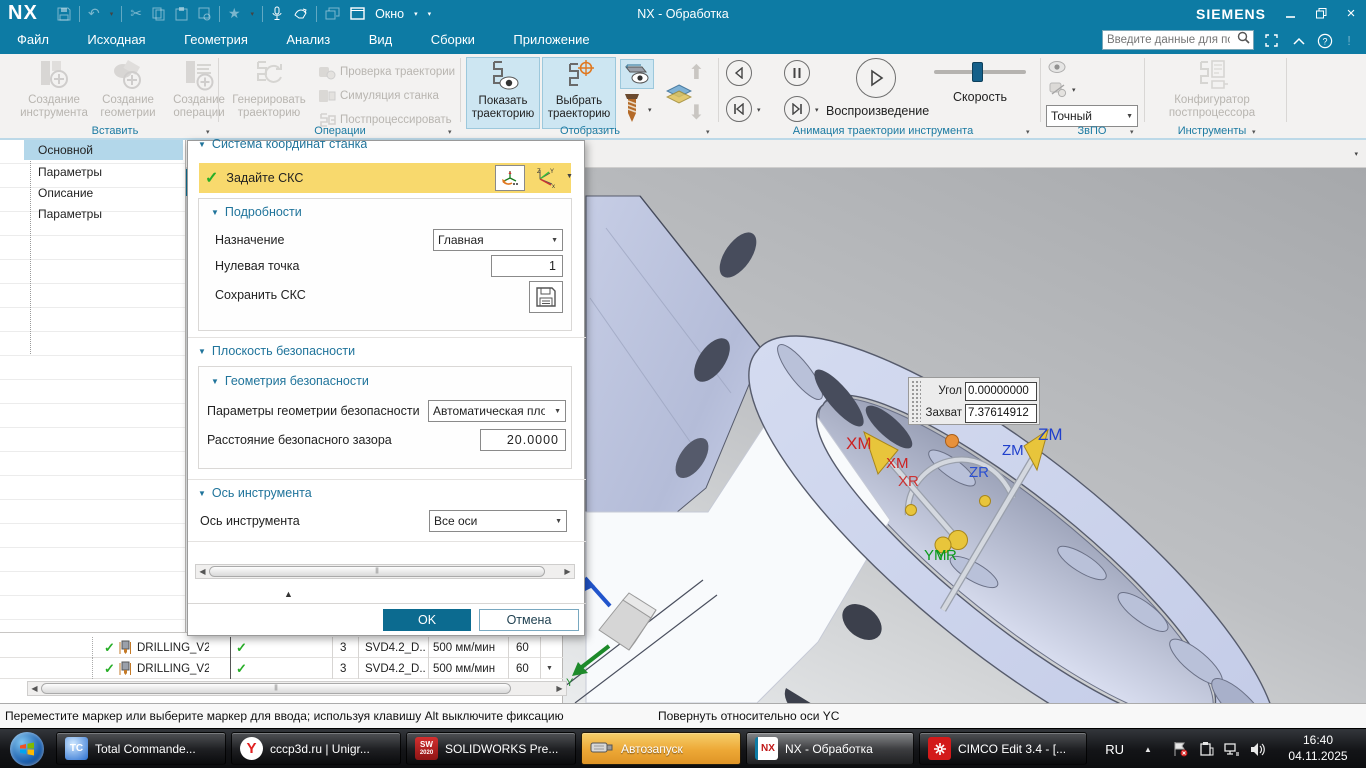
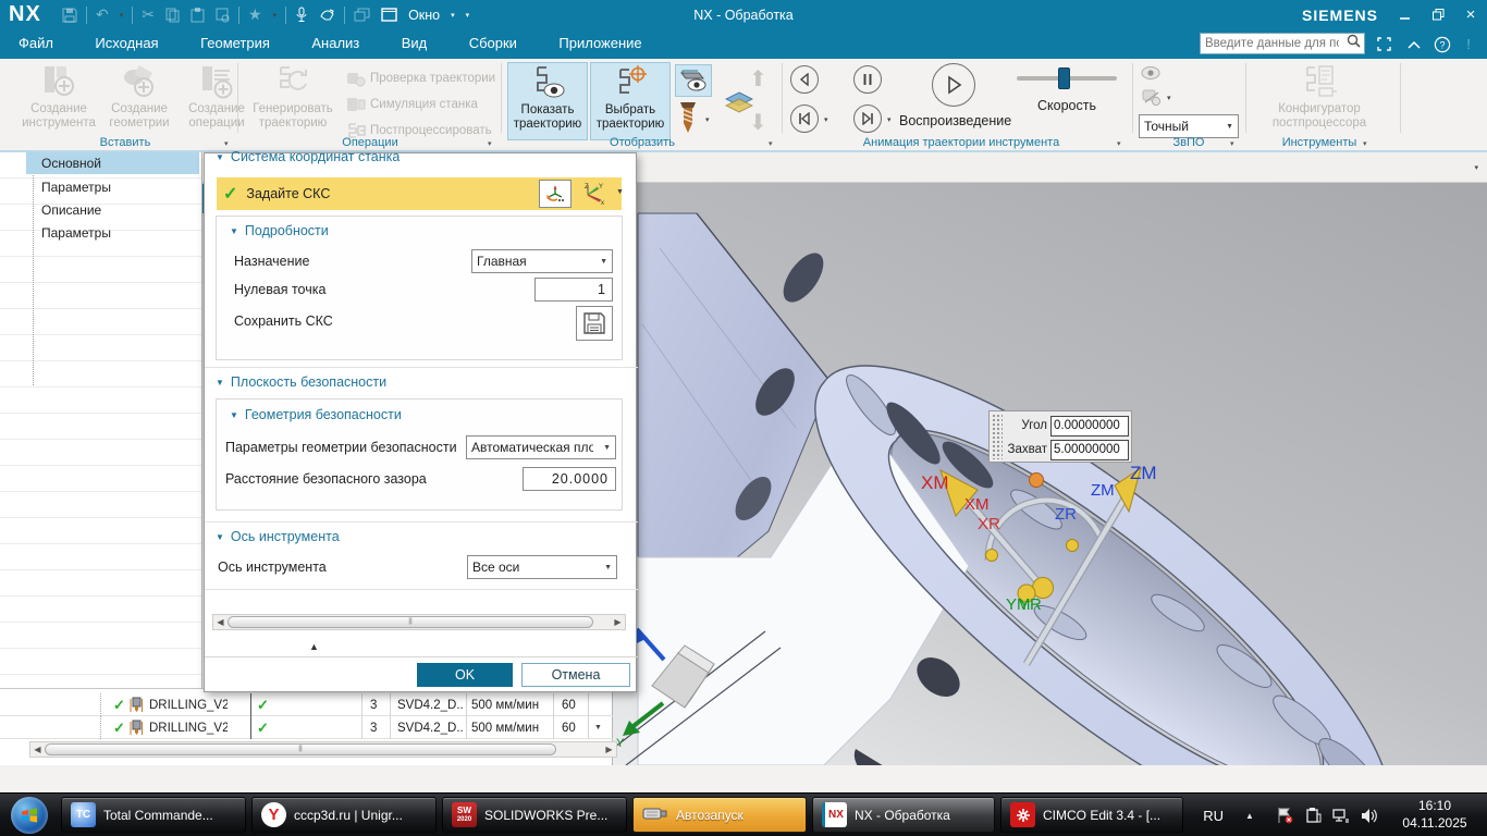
  NX
  ↶
  ✂
  ★
  Окно
  NX - Обработка
  SIEMENS
  ×
  Файл Исходная Геометрия Анализ Вид Сборки Приложение
  Введите данные для п
  ?
  !
  Создание инструмента
  Создание геометрии
  Создание операции
  Вставить
  Генерировать траекторию
  Проверка траектории
  Симуляция станка
  Постпроцессировать
  Операции
  Показать траекторию
  Выбрать траекторию
  ⬆
  ⬇
  Отобразить
  Воспроизведение
  Скорость
  Анимация траектории инструмента
  Точный
  ЗвПО
  Конфигуратор постпроцессора
  Инструменты
  Y
  XM
  XM
  XR
  ZM
  ZM
  ZR
  YM
  YR
  Угол
  0.00000000
  Захват
- 7.37614912
+ 5.00000000
  Основной
  Параметры
  Описание
  Параметры
  ✓
  DRILLING_V2
  ✓
  3
  SVD4.2_D..
  500 мм/мин
  60
  ✓
  DRILLING_V2
  ✓
  3
  SVD4.2_D..
  500 мм/мин
  60
  ◀
  ▶
  ▼
  Система координат станка
  ✓
  Задайте СКС
  ▼
  Подробности
  Назначение
  Главная
  Нулевая точка
  1
  Сохранить СКС
  ▼
  Плоскость безопасности
  ▼
  Геометрия безопасности
  Параметры геометрии безопасности
  Автоматическая пло
  Расстояние безопасного зазора
  20.0000
  ▼
  Ось инструмента
  Ось инструмента
  Все оси
  ◀
  ▶
  ▲
  OK
  Отмена
- Переместите маркер или выберите маркер для ввода; используя клавишу Alt выключите фиксацию
- Повернуть относительно оси YC
  TC
  Total Commande...
  Y
  cccp3d.ru | Unigr...
  SW
  SOLIDWORKS Pre...
  Автозапуск
  NX
  NX - Обработка
  CIMCO Edit 3.4 - [...
  RU
  ▲
- 16:40
+ 16:10
  04.11.2025
